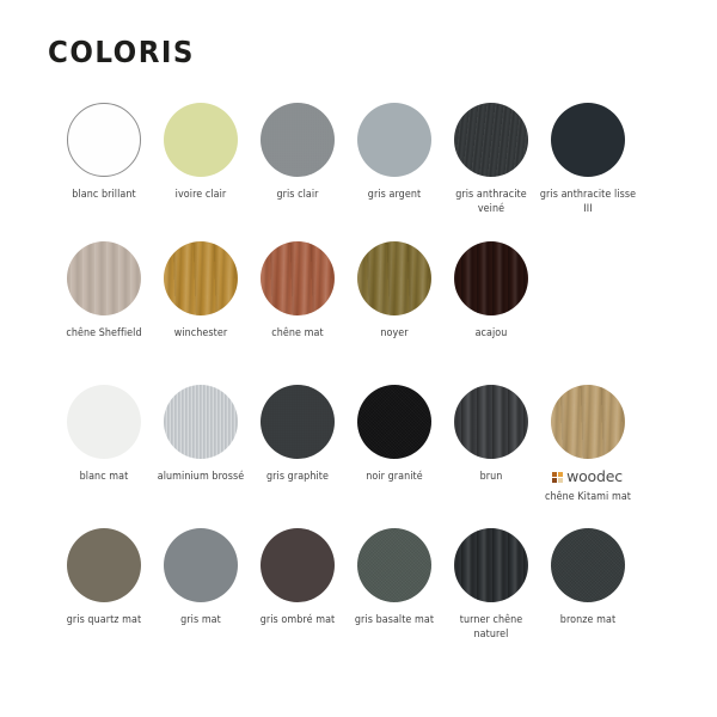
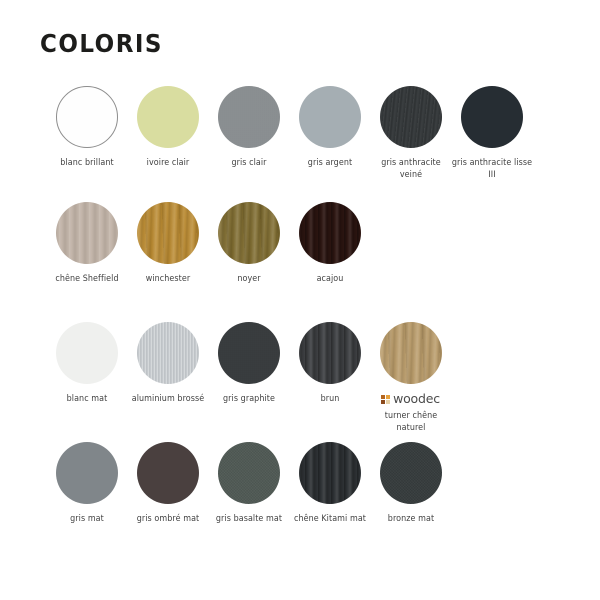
  COLORIS
  blanc brillant
  ivoire clair
  gris clair
  gris argent
  gris anthracite veiné
  gris anthracite lisse III
  chêne Sheffield
  winchester
- chêne mat
  noyer
  acajou
  blanc mat
  aluminium brossé
  gris graphite
- noir granité
  brun
  woodec
- chêne Kitami mat
+ turner chêne naturel
- gris quartz mat
  gris mat
  gris ombré mat
  gris basalte mat
- turner chêne naturel
+ chêne Kitami mat
  bronze mat
